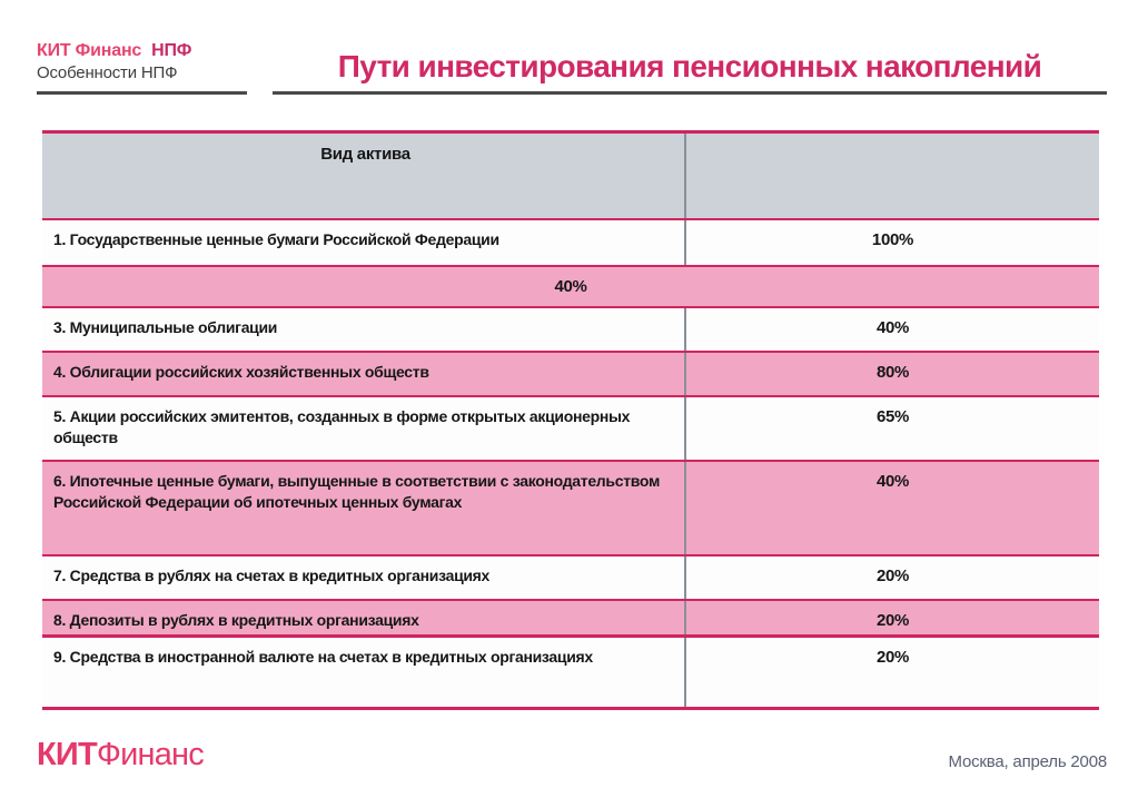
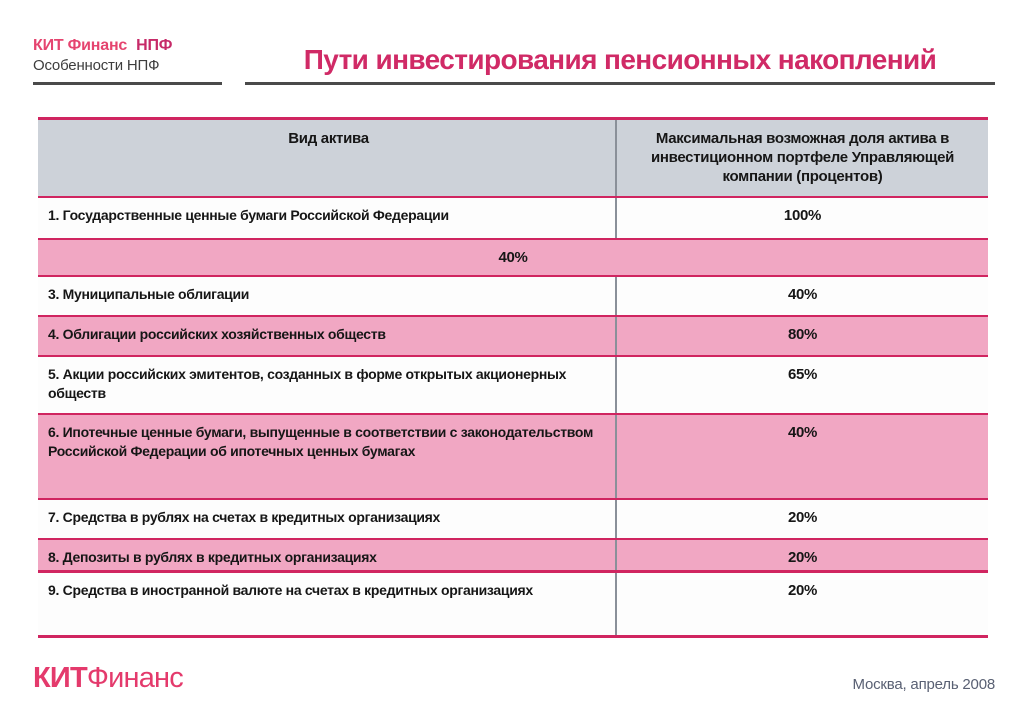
  КИТ Финанс НПФ
  Особенности НПФ
  Пути инвестирования пенсионных накоплений
  Вид актива
+ Максимальная возможная доля актива в инвестиционном портфеле Управляющей компании (процентов)
  1. Государственные ценные бумаги Российской Федерации
  100%
  40%
  3. Муниципальные облигации
  40%
  4. Облигации российских хозяйственных обществ
  80%
  5. Акции российских эмитентов, созданных в форме открытых акционерных обществ
  65%
  6. Ипотечные ценные бумаги, выпущенные в соответствии с законодательством Российской Федерации об ипотечных ценных бумагах
  40%
  7. Средства в рублях на счетах в кредитных организациях
  20%
  8. Депозиты в рублях в кредитных организациях
  20%
  9. Средства в иностранной валюте на счетах в кредитных организациях
  20%
  КИТФинанс
  Москва, апрель 2008
